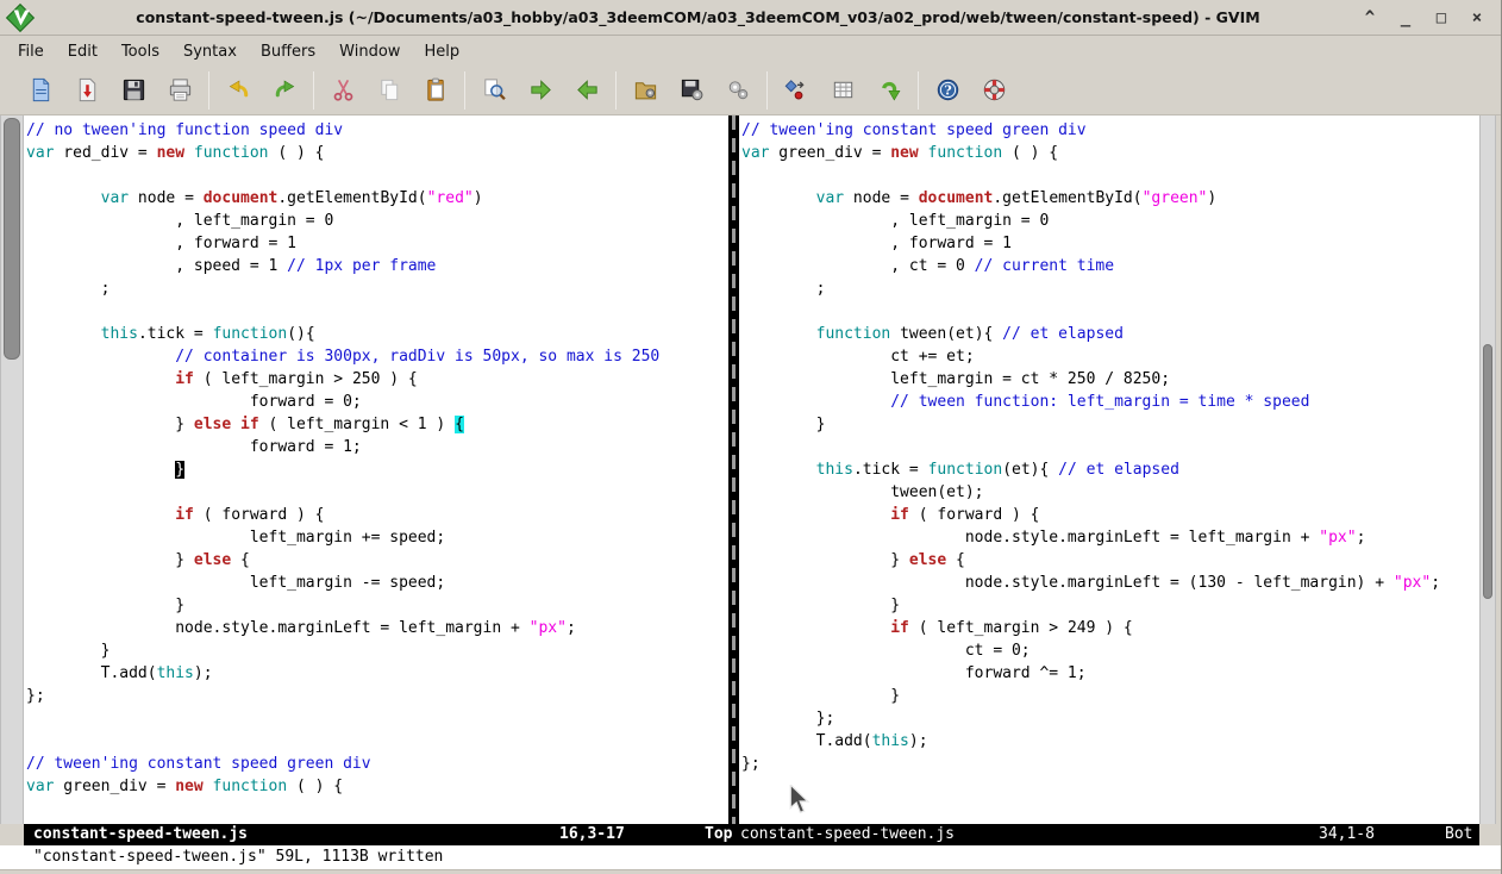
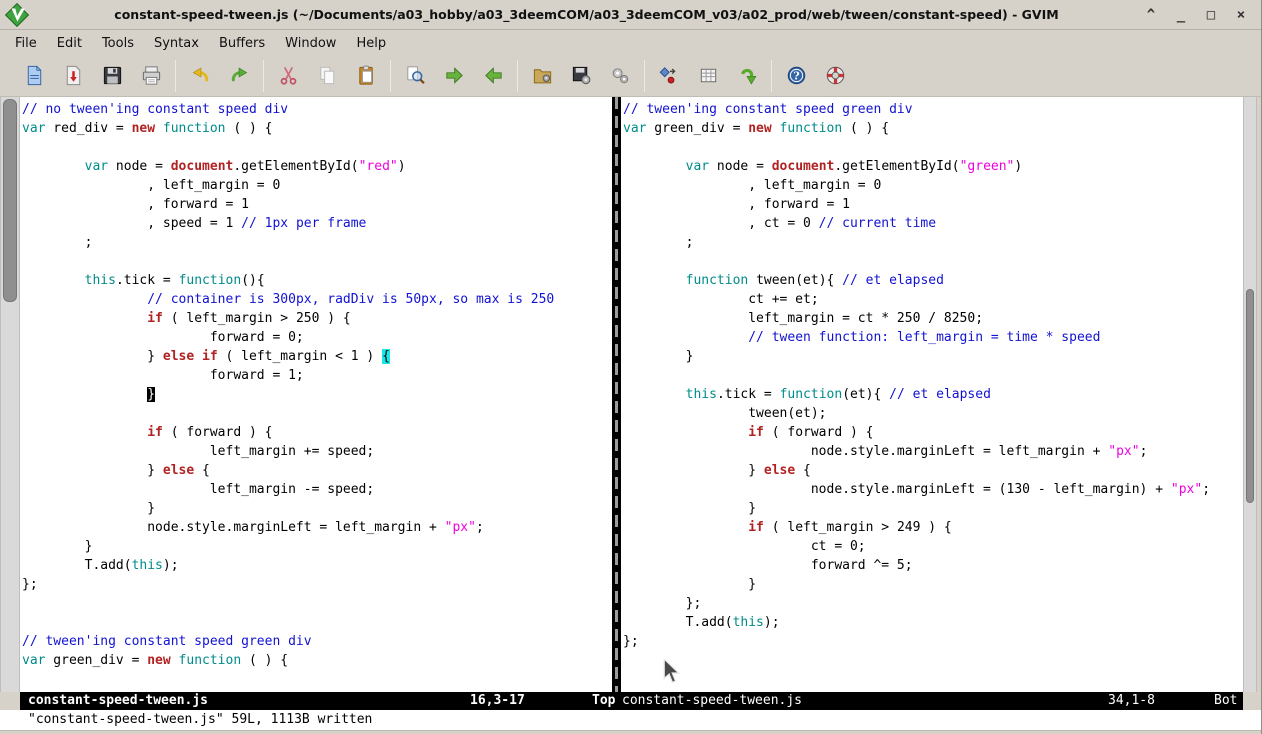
  constant-speed-tween.js (~/Documents/a03_hobby/a03_3deemCOM/a03_3deemCOM_v03/a02_prod/web/tween/constant-speed) - GVIM
  ^
  _
  □
  ×
  File
  Edit
  Tools
  Syntax
  Buffers
  Window
  Help
  ?
- // no tween'ing function speed div
+ // no tween'ing constant speed div
  var red_div = new function ( ) {
  var node = document.getElementById("red")
  , left_margin = 0
  , forward = 1
  , speed = 1 // 1px per frame
  ;
  this.tick = function(){
  // container is 300px, radDiv is 50px, so max is 250
  if ( left_margin > 250 ) {
  forward = 0;
  } else if ( left_margin < 1 ) {
  forward = 1;
  }
  if ( forward ) {
  left_margin += speed;
  } else {
  left_margin -= speed;
  }
  node.style.marginLeft = left_margin + "px";
  }
  T.add(this);
  };
  // tween'ing constant speed green div
  var green_div = new function ( ) {
  // tween'ing constant speed green div
  var green_div = new function ( ) {
  var node = document.getElementById("green")
  , left_margin = 0
  , forward = 1
  , ct = 0 // current time
  ;
  function tween(et){ // et elapsed
  ct += et;
  left_margin = ct * 250 / 8250;
  // tween function: left_margin = time * speed
  }
  this.tick = function(et){ // et elapsed
  tween(et);
  if ( forward ) {
  node.style.marginLeft = left_margin + "px";
  } else {
  node.style.marginLeft = (130 - left_margin) + "px";
  }
  if ( left_margin > 249 ) {
  ct = 0;
- forward ^= 1;
+ forward ^= 5;
  }
  };
  T.add(this);
  };
  constant-speed-tween.js
  16,3-17
  Top
  constant-speed-tween.js
  34,1-8
  Bot
  "constant-speed-tween.js" 59L, 1113B written
